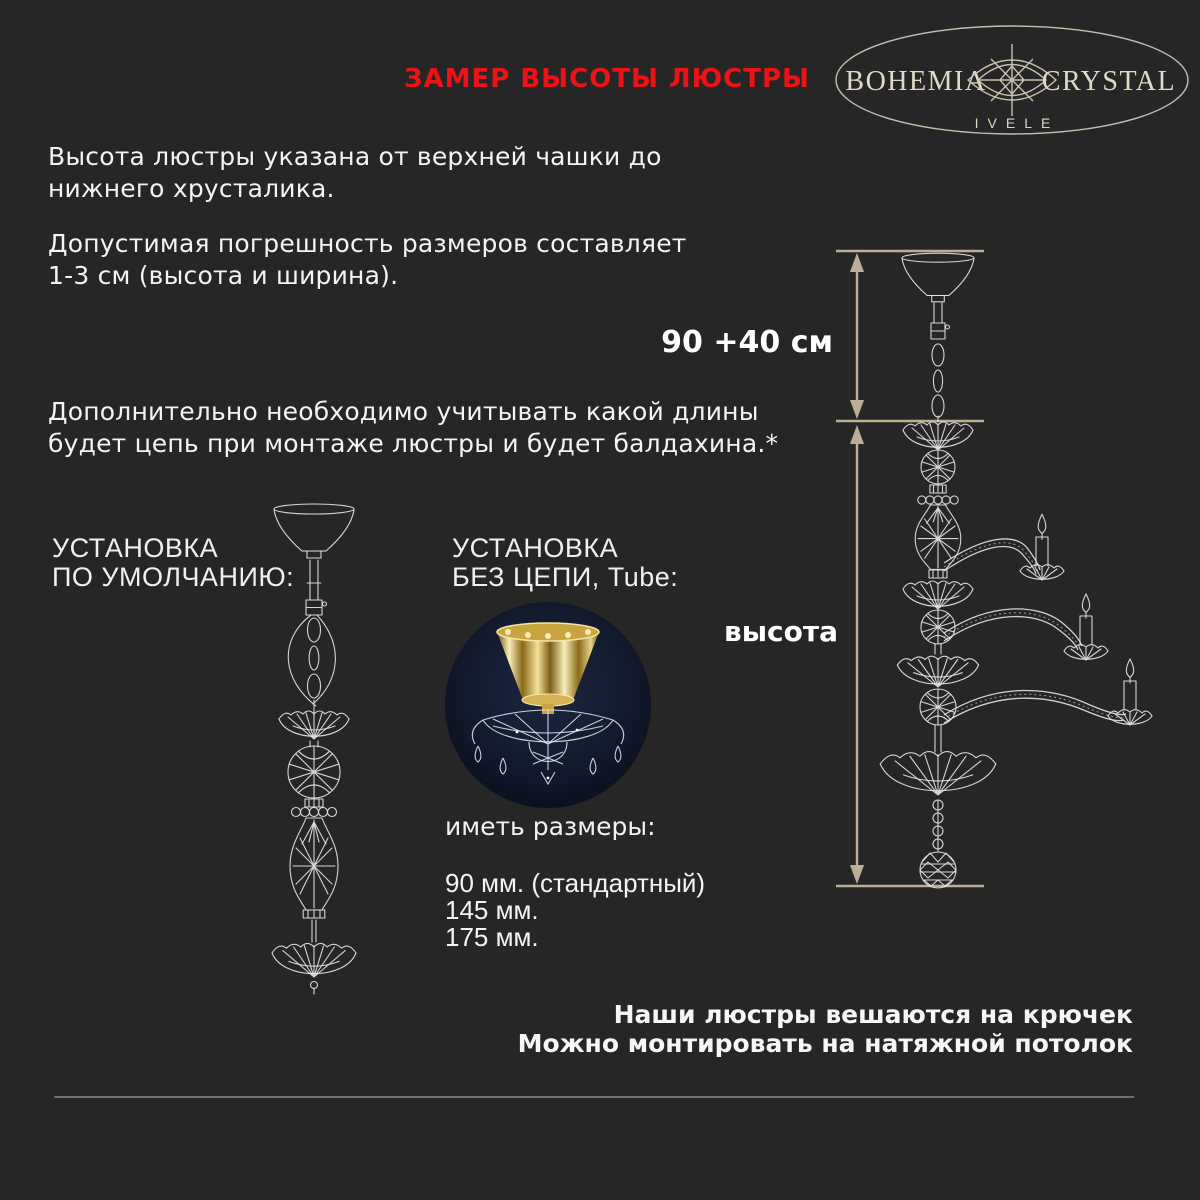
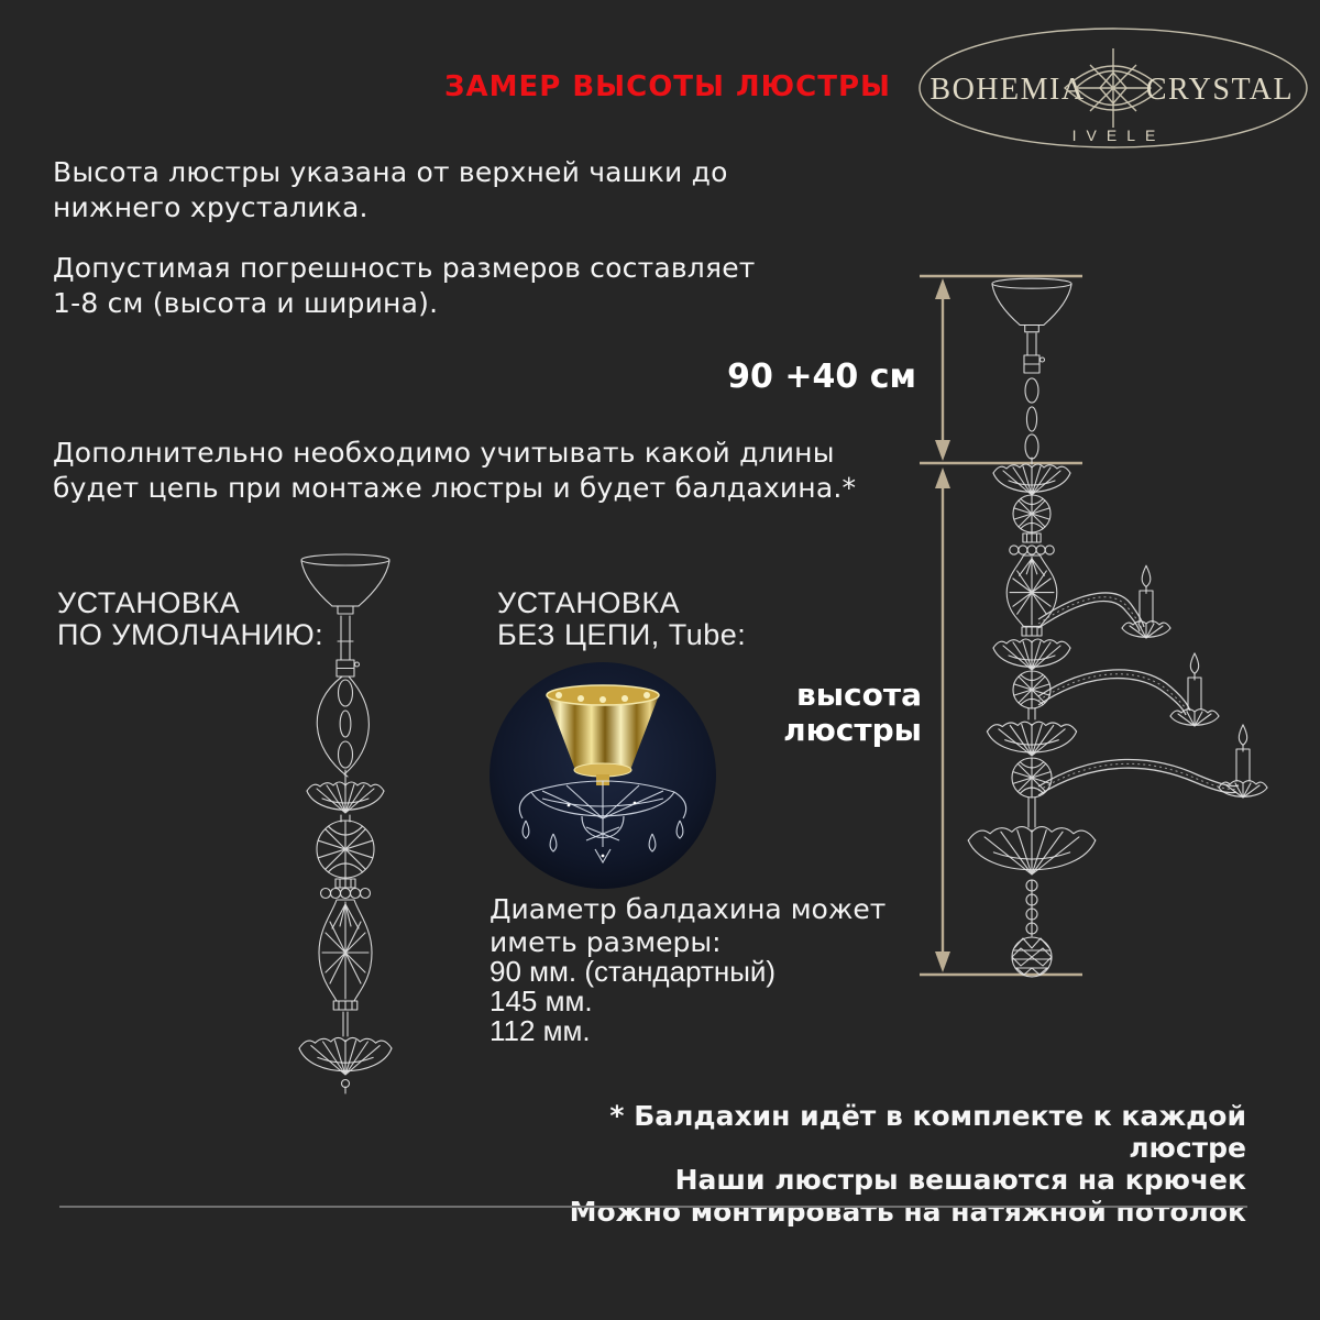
  ЗАМЕР ВЫСОТЫ ЛЮСТРЫ
  BOHEMIA
  CRYSTAL
  IVELE
  Высота люстры указана от верхней чашки до
  нижнего хрусталика.
  Допустимая погрешность размеров составляет
- 1-3 см (высота и ширина).
+ 1-8 см (высота и ширина).
  Дополнительно необходимо учитывать какой длины
  будет цепь при монтаже люстры и будет балдахина.*
  УСТАНОВКА
  ПО УМОЛЧАНИЮ:
  УСТАНОВКА
  БЕЗ ЦЕПИ, Tube:
+ Диаметр балдахина может
  иметь размеры:
  90 мм. (стандартный)
  145 мм.
- 175 мм.
+ 112 мм.
  90 +40 см
  высота
+ люстры
+ * Балдахин идёт в комплекте к каждой люстре
  Наши люстры вешаются на крючек
  Можно монтировать на натяжной потолок
